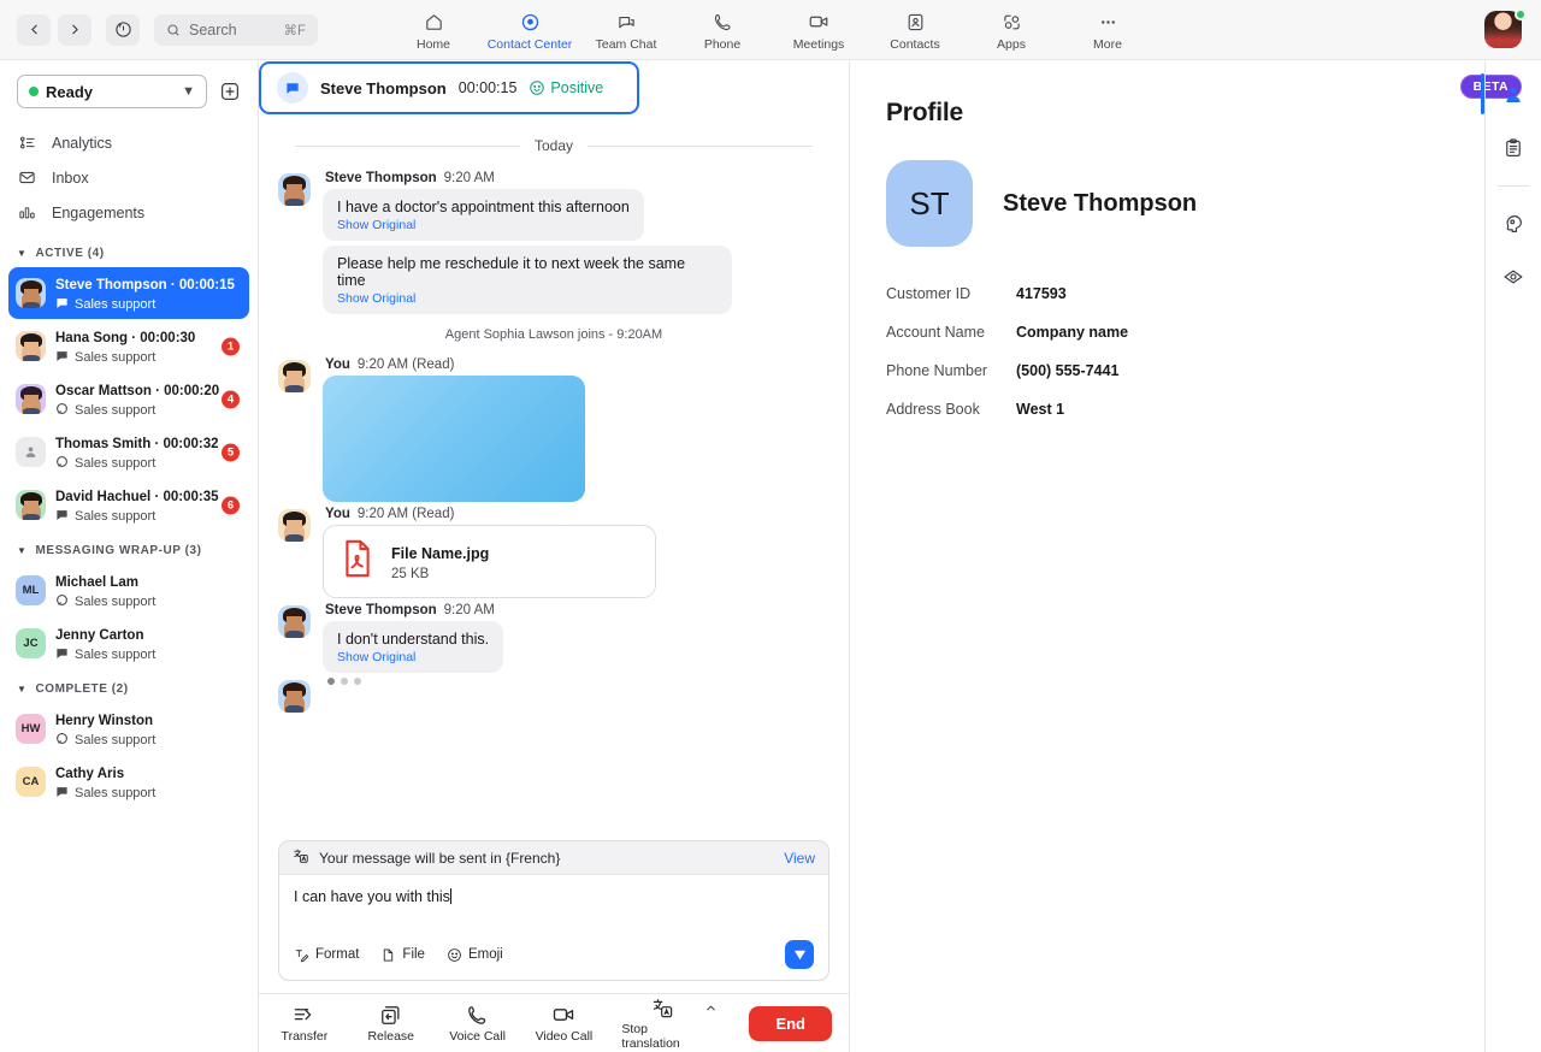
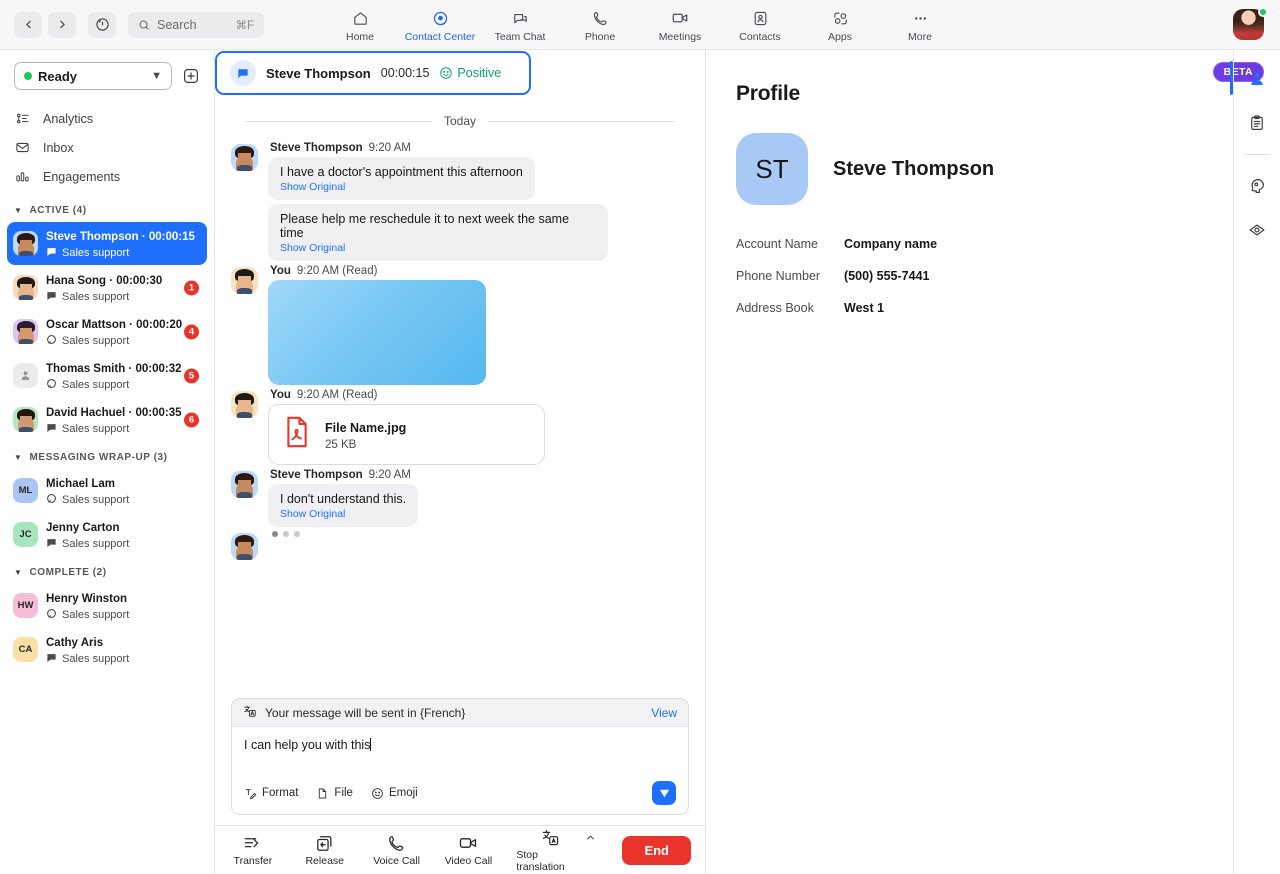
  Search
  ⌘F
  Home
  Contact Center
  Team Chat
  Phone
  Meetings
  Contacts
  Apps
  More
  BET
  Ready
  ▼
  Analytics
  Inbox
  Engagements
  ▼
  ACTIVE (4)
  Steve Thompson · 00:00:15
  Sales support
  Hana Song · 00:00:30
  Sales support
  1
  Oscar Mattson · 00:00:20
  Sales support
  4
  Thomas Smith · 00:00:32
  Sales support
  5
  David Hachuel · 00:00:35
  Sales support
  6
  ▼
  MESSAGING WRAP-UP (3)
  ML
  Michael Lam
  Sales support
  JC
  Jenny Carton
  Sales support
  ▼
  COMPLETE (2)
  HW
  Henry Winston
  Sales support
  CA
  Cathy Aris
  Sales support
  Steve Thompson
  00:00:15
  Positive
  Today
  Steve Thompson 9:20 AM
  I have a doctor's appointment this afternoon
  Show Original
  Please help me reschedule it to next week the same time
  Show Original
- Agent Sophia Lawson joins - 9:20AM
  You 9:20 AM (Read)
  You 9:20 AM (Read)
  File Name.jpg
  25 KB
  Steve Thompson 9:20 AM
  I don't understand this.
  Show Original
  Your message will be sent in {French}
  View
- I can have you with this
+ I can help you with this
  Format
  File
  Emoji
  Transfer
  Release
  Voice Call
  Video Call
  Stop translation
  End
  Profile
  ST
  Steve Thompson
- Customer ID
- 417593
  Account Name
  Company name
  Phone Number
  (500) 555-7441
  Address Book
  West 1
